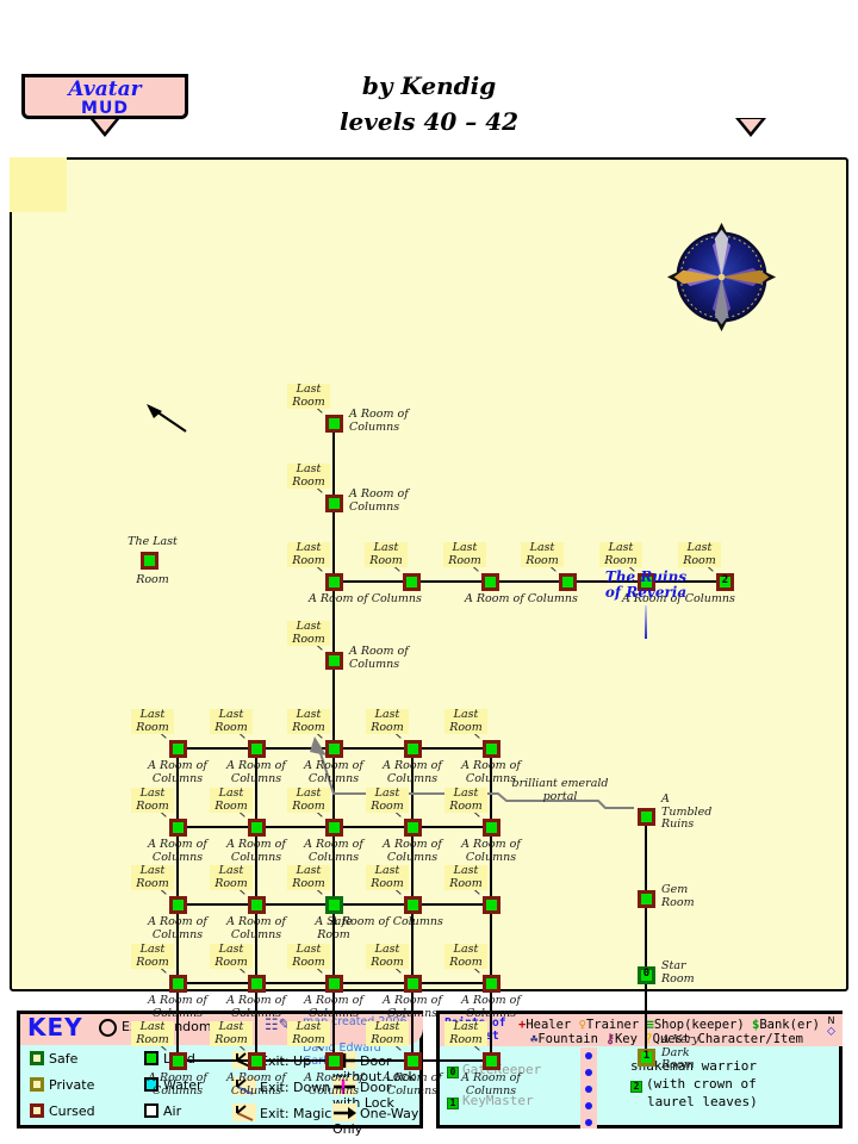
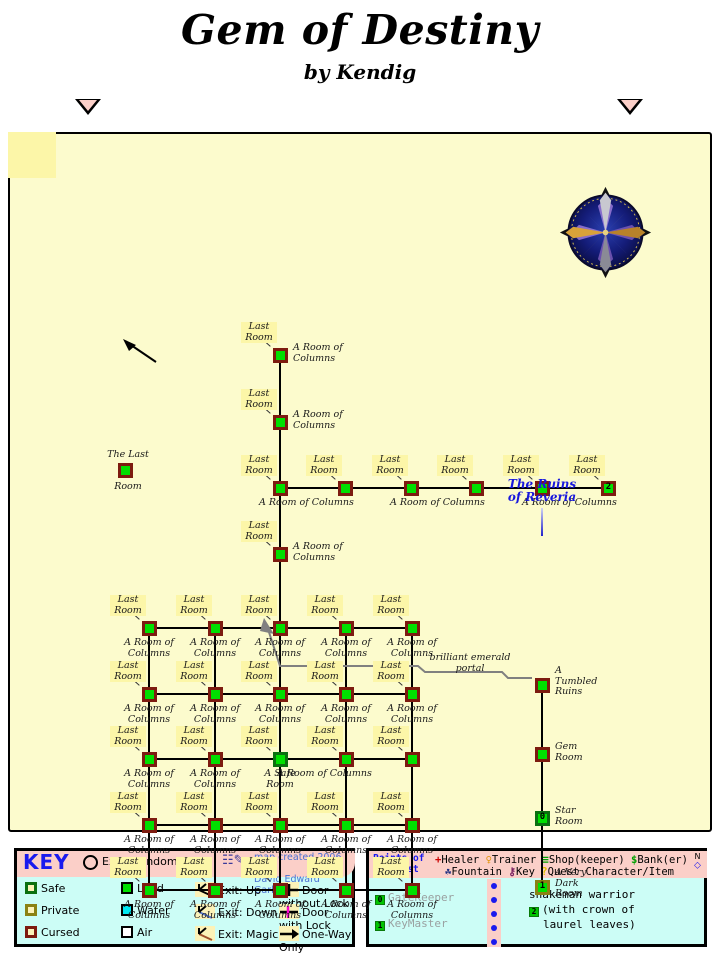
+ Gem of Destiny
  by Kendig
- levels 40 – 42
- Avatar
- MUD
  The Ruins
  of Reveria
  Last
  Room
  A Room of
  Columns
  Last
  Room
  A Room of
  Columns
  Last
  Room
  Last
  Room
  A Room of
  Columns
  Last
  Room
  Last
  Room
  Last
  Room
  Last
  Room
  2
  Last
  Room
  A Room of Columns
  A Room of Columns
  A Room of Columns
  The Last
  Room
  Last
  Room
  Last
  Room
  Last
  Room
  Last
  Room
  Last
  Room
  Last
  Room
  Last
  Room
  Last
  Room
  Last
  Room
  Last
  Room
  Last
  Room
  Last
  Room
  Last
  Room
  Last
  Room
  Last
  Room
  Last
  Room
  Last
  Room
  Last
  Room
  Last
  Room
  Last
  Room
  Last
  Room
  Last
  Room
  Last
  Room
  Last
  Room
  Last
  Room
  A Room of
  Columns
  A Room of
  Columns
  A Room of
  Columns
  A Room of
  Columns
  A Room of
  Columns
  A Room of
  Columns
  A Room of
  Columns
  A Room of
  Columns
  A Room of
  Columns
  A Room of
  Columns
  A Room of
  Columns
  A Room of
  Columns
  A Safe
  Room
  A Room of Columns
  A Room of
  Columns
  A Room of
  Columns
  A Room of
  Columns
  A Room of
  Columns
  A Room of
  Columns
  A Room of
  Columns
  A Room of
  Columns
  A Room of
  Columns
  A Room of
  Columns
  A Room of
  Columns
  A
  Tumbled
  Ruins
  Gem
  Room
  0
  Star
  Room
  1
  A Very
  Dark
  Room
  brilliant emerald
  portal
  KEY
  ☷✎
  Safe
  Private
  Cursed
  Water
  Air
  Exit: Down
  Exit: Magic
  One-Way Only
  +Healer ♀Trainer ≡Shop(keeper) $Bank(er)
  ☘Fountain ⚷Key ?Quest Character/Item
  N
  ⬦
  0 Gaeeper
  1 KeyMaster
  skeman warrior
  2 (with crown of
  laurel leaves)
